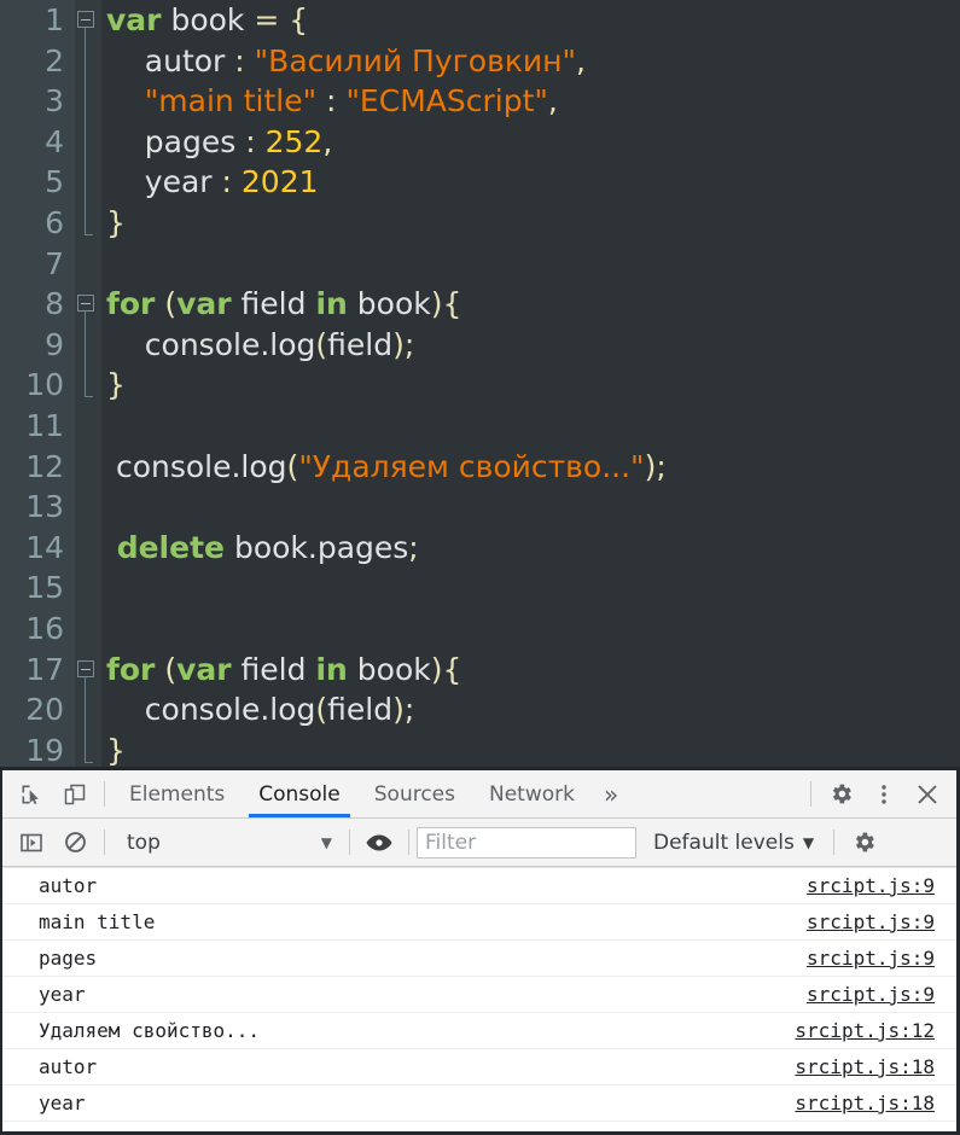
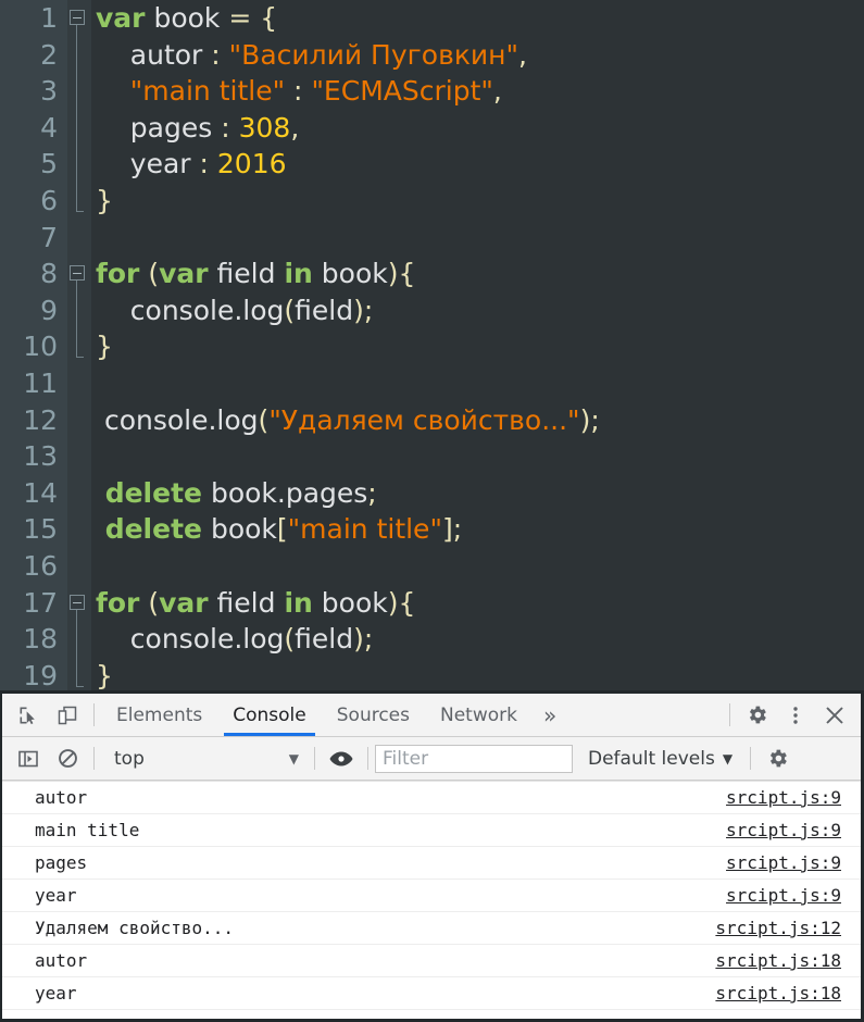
  1
  var book = {
  2
  autor : "Василий Пуговкин",
  3
  "main title" : "ECMAScript",
  4
- pages : 252,
+ pages : 308,
  5
- year : 2021
+ year : 2016
  6
  }
  7
  8
  for (var field in book){
  9
  console.log(field);
  10
  }
  11
  12
  console.log("Удаляем свойство...");
  13
  14
  delete book.pages;
  15
+ delete book["main title"];
  16
  17
  for (var field in book){
- 20
+ 18
  console.log(field);
  19
  }
  Elements
  Console
  Sources
  Network
  »
  top
  ▼
  Filter
  Default levels
  ▼
  autor
  srcipt.js:9
  main title
  srcipt.js:9
  pages
  srcipt.js:9
  year
  srcipt.js:9
  Удаляем свойство...
  srcipt.js:12
  autor
  srcipt.js:18
  year
  srcipt.js:18
